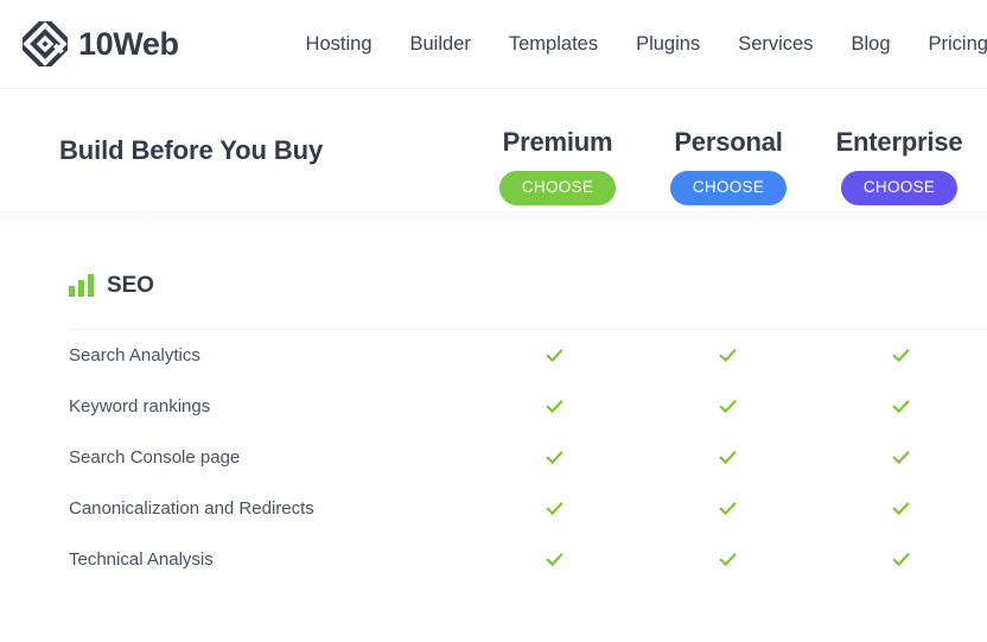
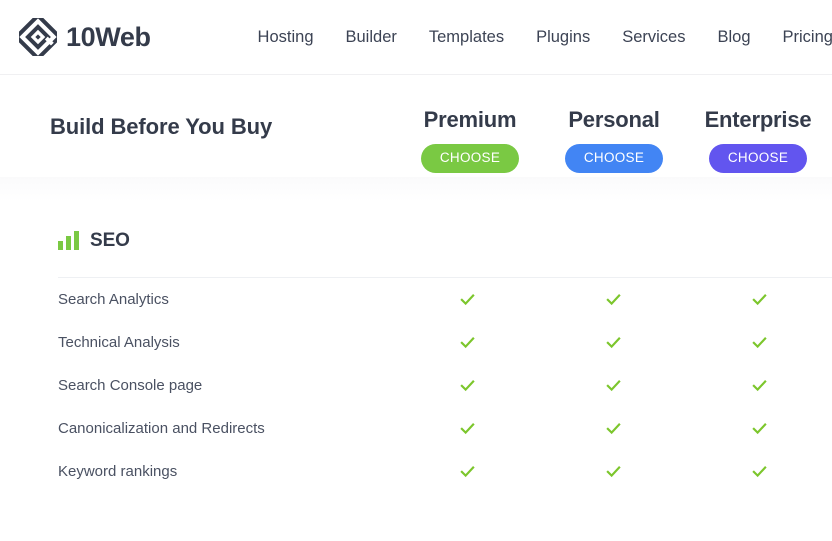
  10Web
  Hosting
  Builder
  Templates
  Plugins
  Services
  Blog
  Pricing
  Build Before You Buy
  Premium
  CHOOSE
  Personal
  CHOOSE
  Enterprise
  CHOOSE
  SEO
  Search Analytics
- Keyword rankings
+ Technical Analysis
  Search Console page
  Canonicalization and Redirects
- Technical Analysis
+ Keyword rankings
